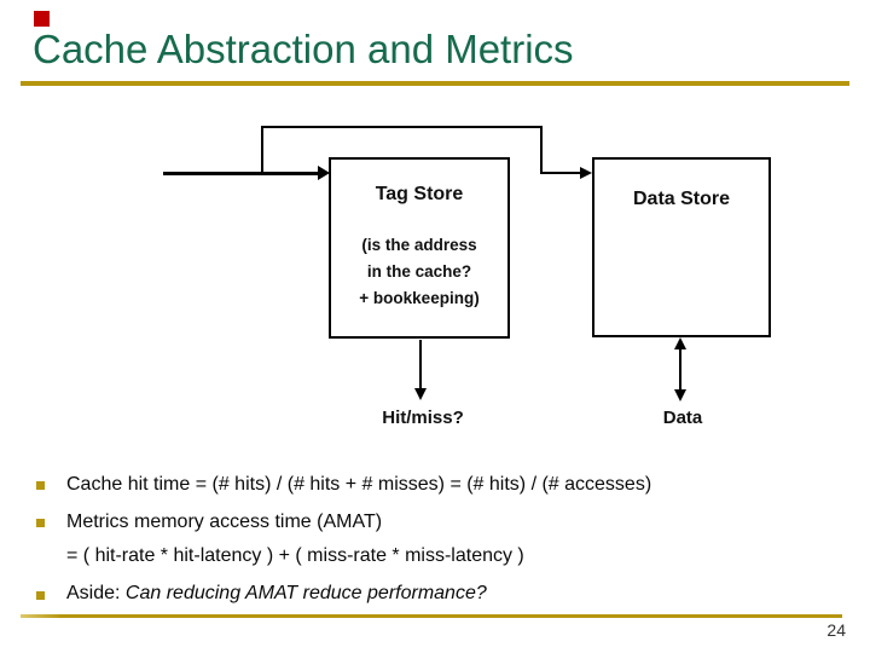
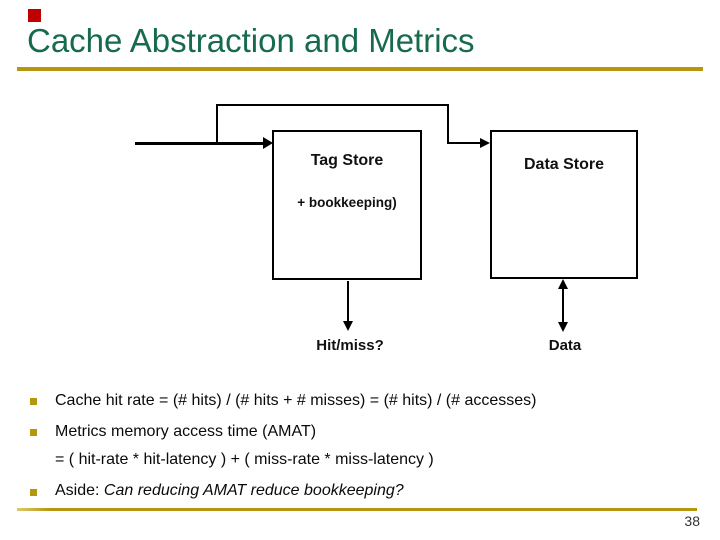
  Cache Abstraction and Metrics
  Tag Store
- (is the address
- in the cache?
  + bookkeeping)
  Data Store
  Hit/miss?
  Data
- Cache hit time = (# hits) / (# hits + # misses) = (# hits) / (# accesses)
+ Cache hit rate = (# hits) / (# hits + # misses) = (# hits) / (# accesses)
  Metrics memory access time (AMAT)
  = ( hit-rate * hit-latency ) + ( miss-rate * miss-latency )
- Aside: Can reducing AMAT reduce performance?
+ Aside: Can reducing AMAT reduce bookkeeping?
- 24
+ 38
